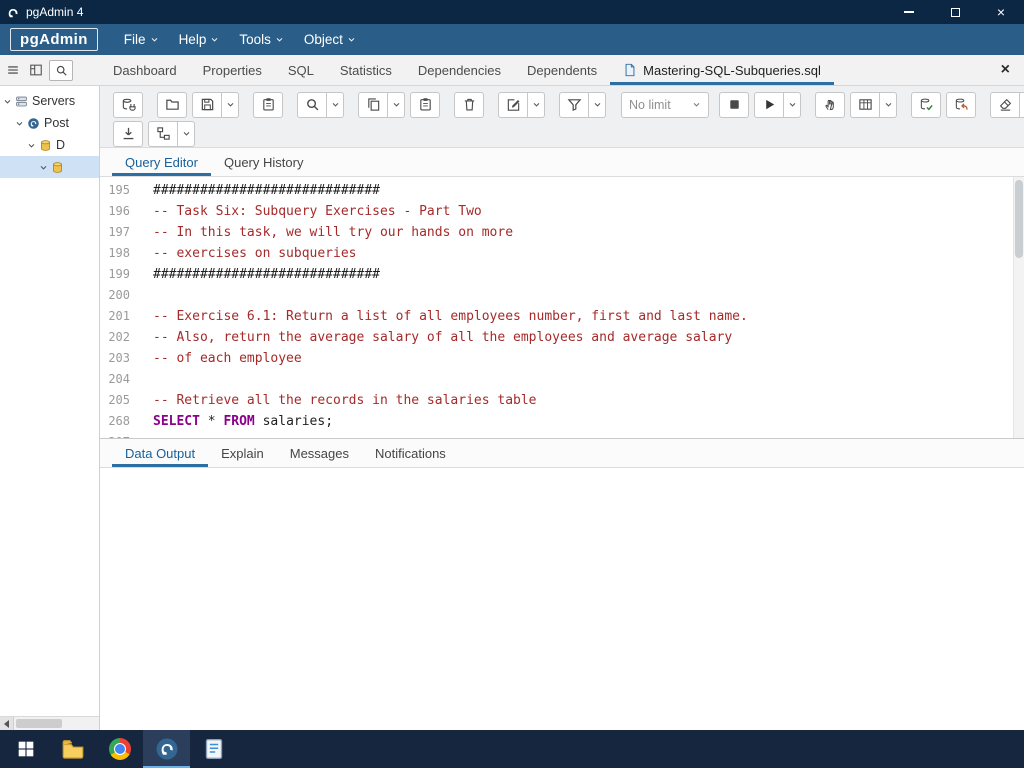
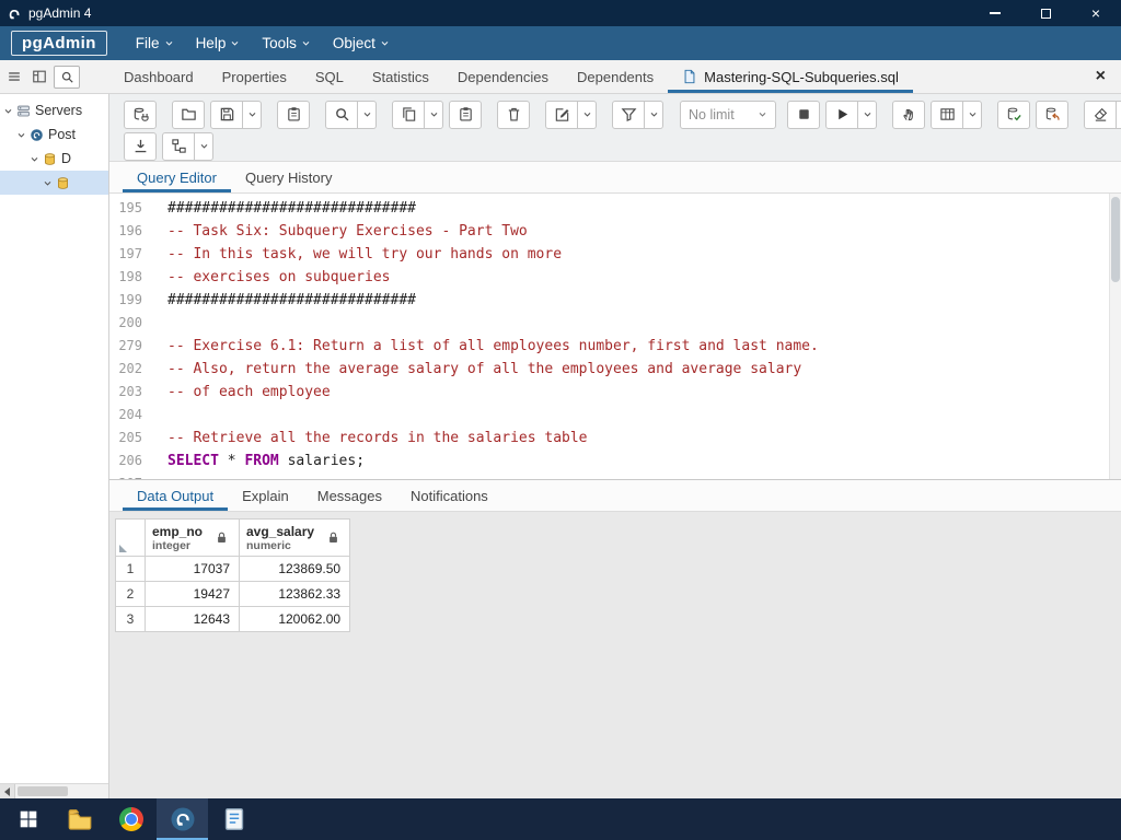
  pgAdmin 4
  ×
  pgAdmin
  File
  Help
  Tools
  Object
  Dashboard
  Properties
  SQL
  Statistics
  Dependencies
  Dependents
  Mastering-SQL-Subqueries.sql
  ×
  Servers
  Post
  D
  No limit
  Query Editor
  Query History
  195
  #############################
  196
  -- Task Six: Subquery Exercises - Part Two
  197
  -- In this task, we will try our hands on more
  198
  -- exercises on subqueries
  199
  #############################
  200
- 201
+ 279
  -- Exercise 6.1: Return a list of all employees number, first and last name.
  202
  -- Also, return the average salary of all the employees and average salary
  203
  -- of each employee
  204
  205
  -- Retrieve all the records in the salaries table
- 268
+ 206
  SELECT * FROM salaries;
  Data Output
  Explain
  Messages
  Notifications
+ 	emp_nointeger	avg_salarynumeric
+ 1	17037	123869.50
+ 2	19427	123862.33
+ 3	12643	120062.00
